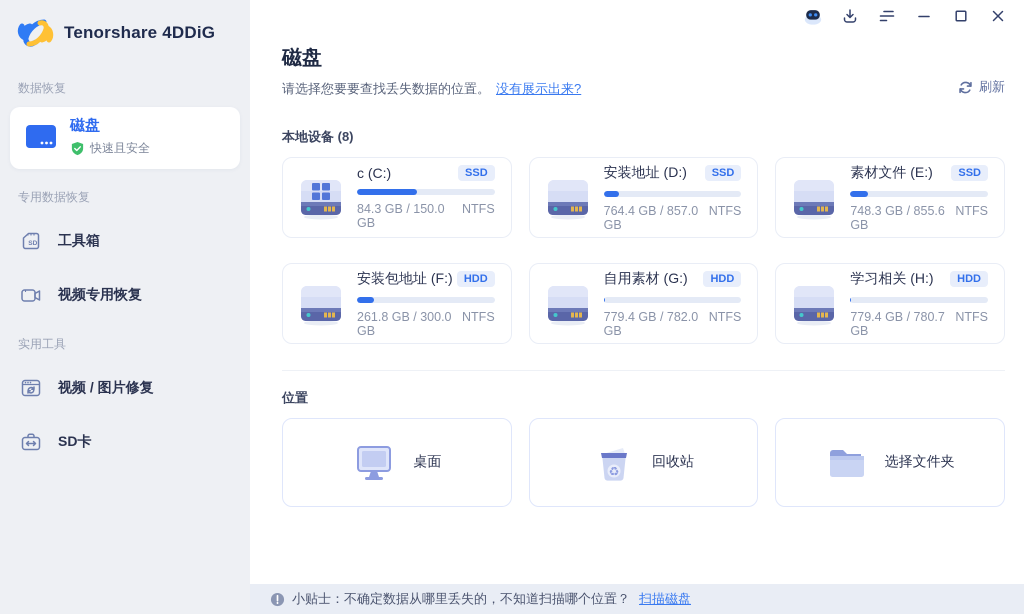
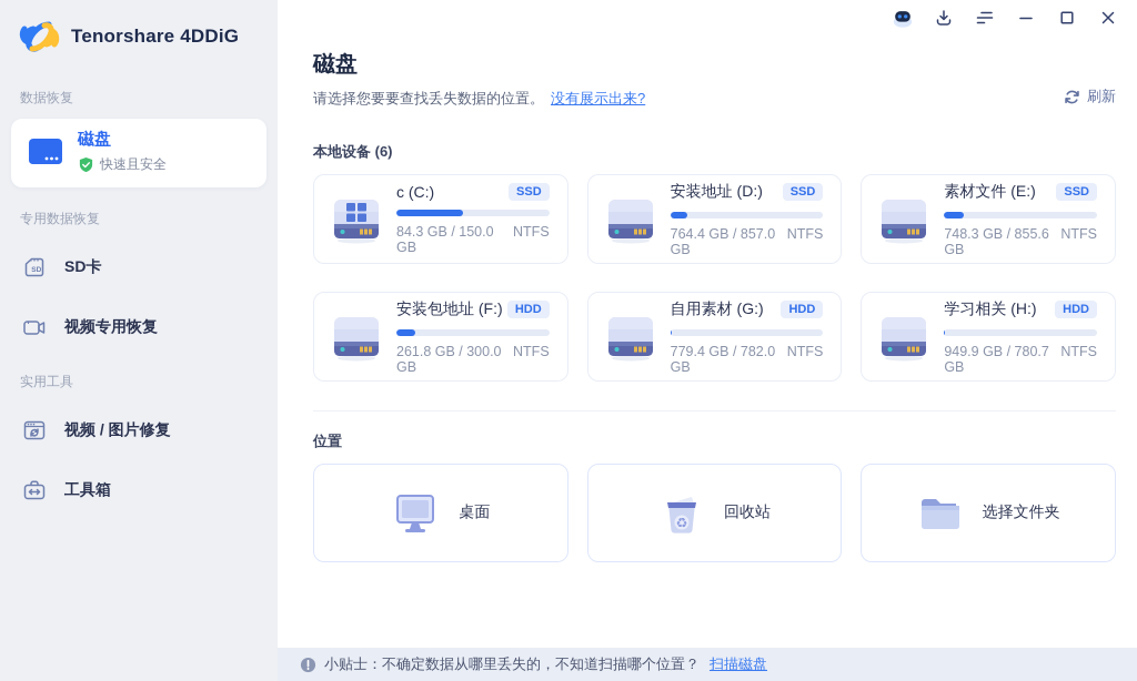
  Tenorshare 4DDiG
  数据恢复
  磁盘
  快速且安全
  专用数据恢复
- 工具箱
+ SD卡
  视频专用恢复
  实用工具
  视频 / 图片修复
- SD卡
+ 工具箱
  磁盘
  请选择您要要查找丢失数据的位置。
  没有展示出来?
  刷新
- 本地设备 (8)
+ 本地设备 (6)
  c (C:)
  SSD
  84.3 GB / 150.0 GB
  NTFS
  安装地址 (D:)
  SSD
  764.4 GB / 857.0 GB
  NTFS
  素材文件 (E:)
  SSD
  748.3 GB / 855.6 GB
  NTFS
  安装包地址 (F:)
  HDD
  261.8 GB / 300.0 GB
  NTFS
  自用素材 (G:)
  HDD
  779.4 GB / 782.0 GB
  NTFS
  学习相关 (H:)
  HDD
- 779.4 GB / 780.7 GB
+ 949.9 GB / 780.7 GB
  NTFS
  位置
  桌面
  ♻
  回收站
  选择文件夹
  小贴士：不确定数据从哪里丢失的，不知道扫描哪个位置？
  扫描磁盘
